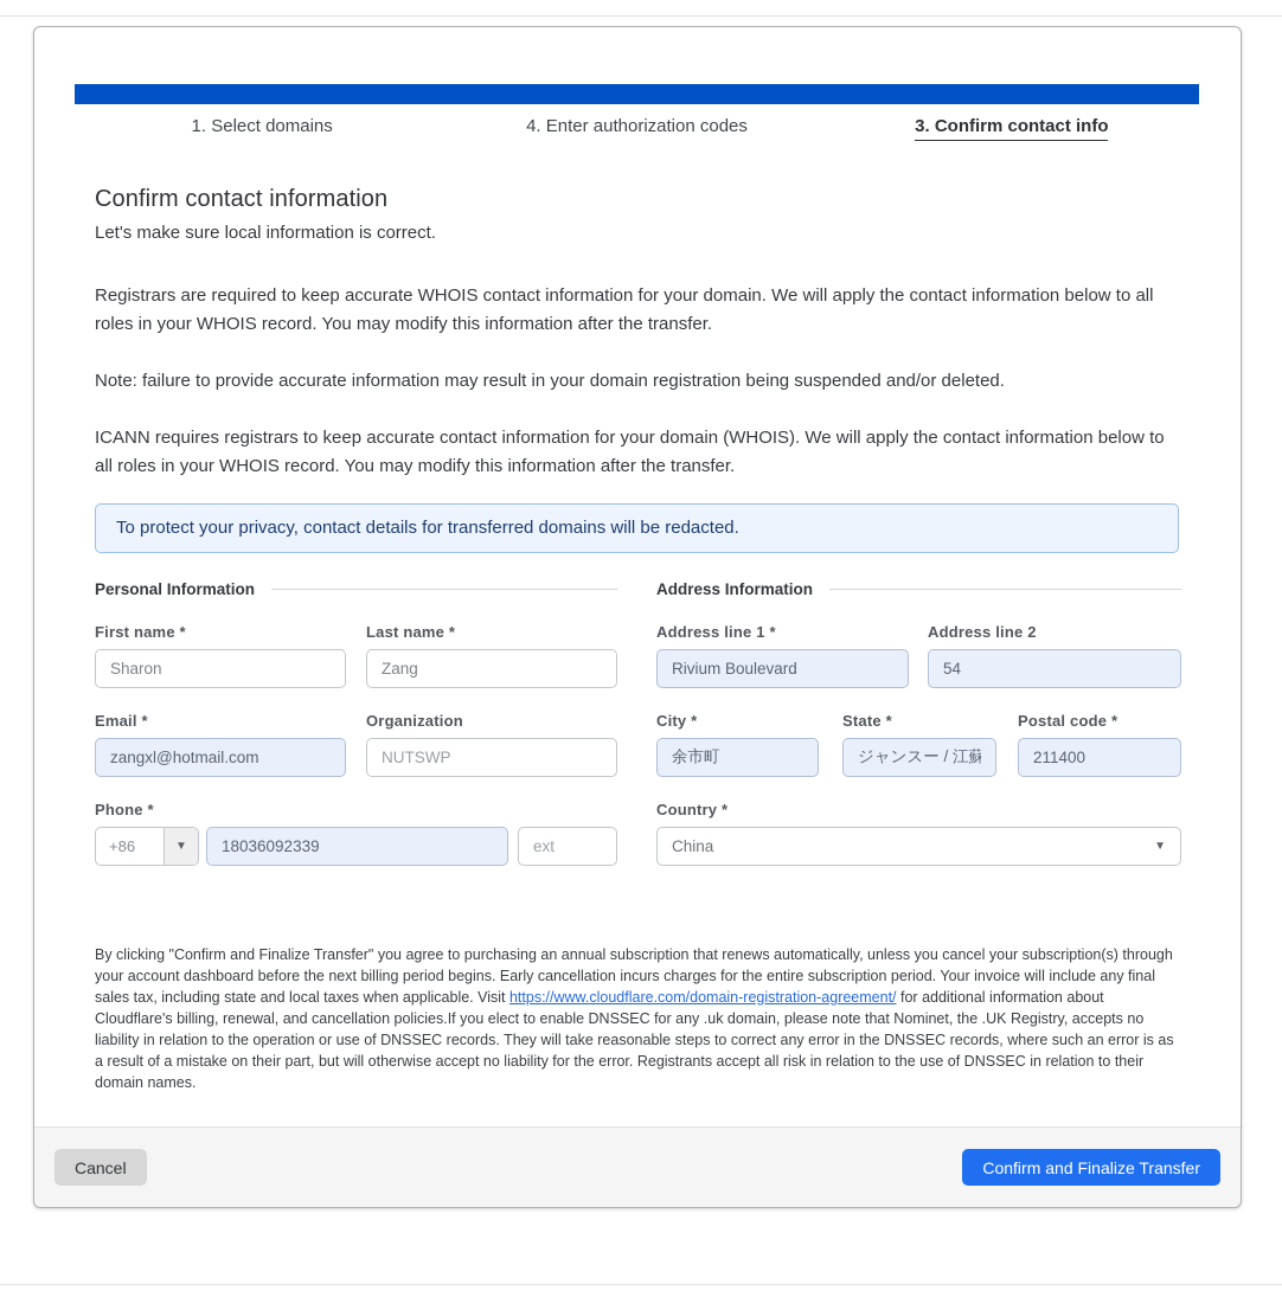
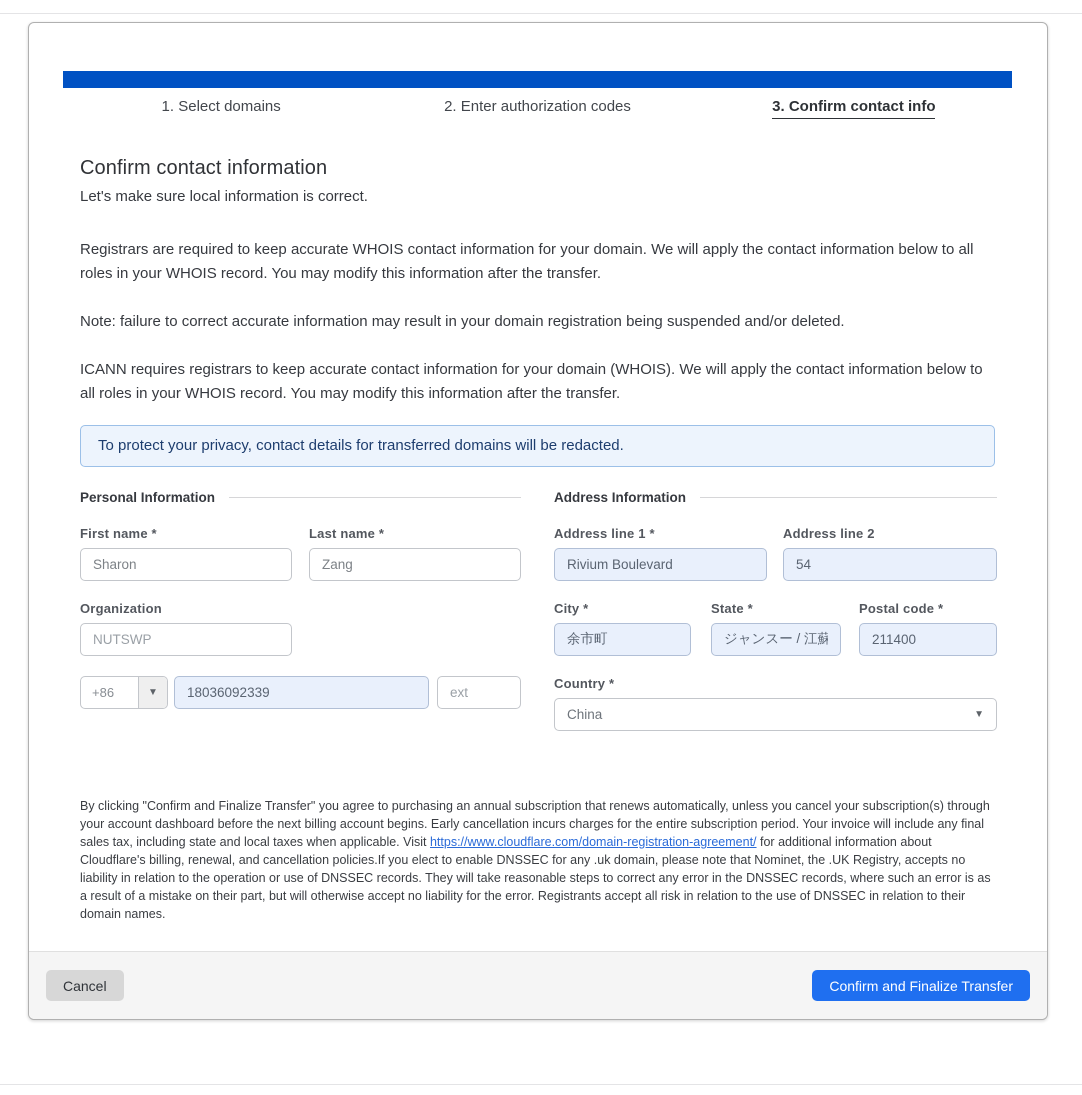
  1. Select domains
- 4. Enter authorization codes
+ 2. Enter authorization codes
  3. Confirm contact info
  Confirm contact information
  Let's make sure local information is correct.
  Registrars are required to keep accurate WHOIS contact information for your domain. We will apply the contact information below to all roles in your WHOIS record. You may modify this information after the transfer.
- Note: failure to provide accurate information may result in your domain registration being suspended and/or deleted.
+ Note: failure to correct accurate information may result in your domain registration being suspended and/or deleted.
  ICANN requires registrars to keep accurate contact information for your domain (WHOIS). We will apply the contact information below to all roles in your WHOIS record. You may modify this information after the transfer.
  To protect your privacy, contact details for transferred domains will be redacted.
  Personal Information
  First name *
  Sharon
  Last name *
  Zang
- Email *
- zangxl@hotmail.com
  Organization
  NUTSWP
- Phone *
  +86
  ▼
  18036092339
  ext
  Address Information
  Address line 1 *
  Rivium Boulevard
  Address line 2
  54
  City *
  余市町
  State *
  ジャンスー / 江蘇
  Postal code *
  211400
  Country *
  China
  ▼
- By clicking "Confirm and Finalize Transfer" you agree to purchasing an annual subscription that renews automatically, unless you cancel your subscription(s) through your account dashboard before the next billing period begins. Early cancellation incurs charges for the entire subscription period. Your invoice will include any final sales tax, including state and local taxes when applicable. Visit https://www.cloudflare.com/domain-registration-agreement/ for additional information about Cloudflare's billing, renewal, and cancellation policies.If you elect to enable DNSSEC for any .uk domain, please note that Nominet, the .UK Registry, accepts no liability in relation to the operation or use of DNSSEC records. They will take reasonable steps to correct any error in the DNSSEC records, where such an error is as a result of a mistake on their part, but will otherwise accept no liability for the error. Registrants accept all risk in relation to the use of DNSSEC in relation to their domain names.
+ By clicking "Confirm and Finalize Transfer" you agree to purchasing an annual subscription that renews automatically, unless you cancel your subscription(s) through your account dashboard before the next billing account begins. Early cancellation incurs charges for the entire subscription period. Your invoice will include any final sales tax, including state and local taxes when applicable. Visit https://www.cloudflare.com/domain-registration-agreement/ for additional information about Cloudflare's billing, renewal, and cancellation policies.If you elect to enable DNSSEC for any .uk domain, please note that Nominet, the .UK Registry, accepts no liability in relation to the operation or use of DNSSEC records. They will take reasonable steps to correct any error in the DNSSEC records, where such an error is as a result of a mistake on their part, but will otherwise accept no liability for the error. Registrants accept all risk in relation to the use of DNSSEC in relation to their domain names.
  Cancel
  Confirm and Finalize Transfer
